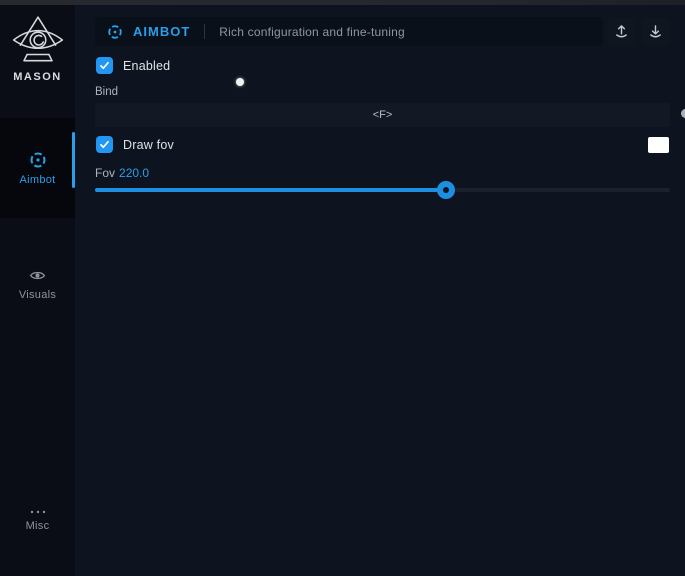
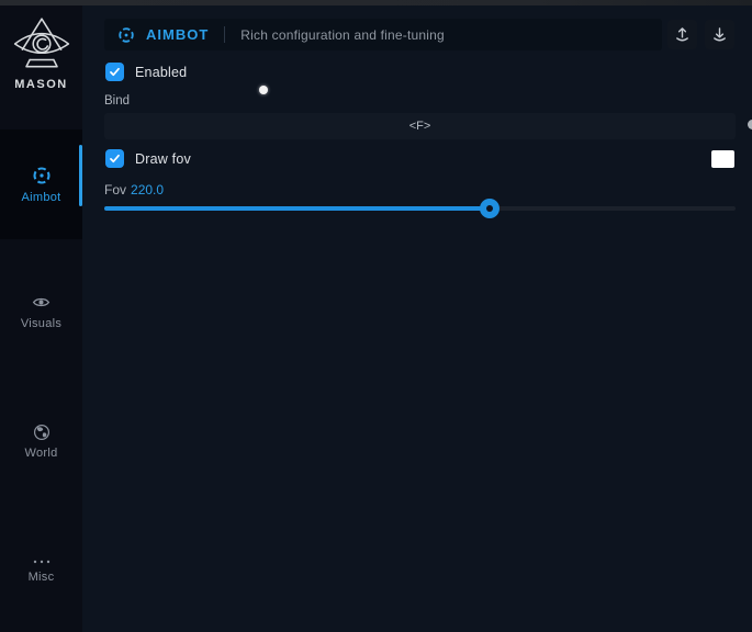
  MASON
  Aimbot
  Visuals
+ World
  Misc
  AIMBOT
  Rich configuration and fine-tuning
  Enabled
  Bind
  <F>
  Draw fov
  Fov 220.0
